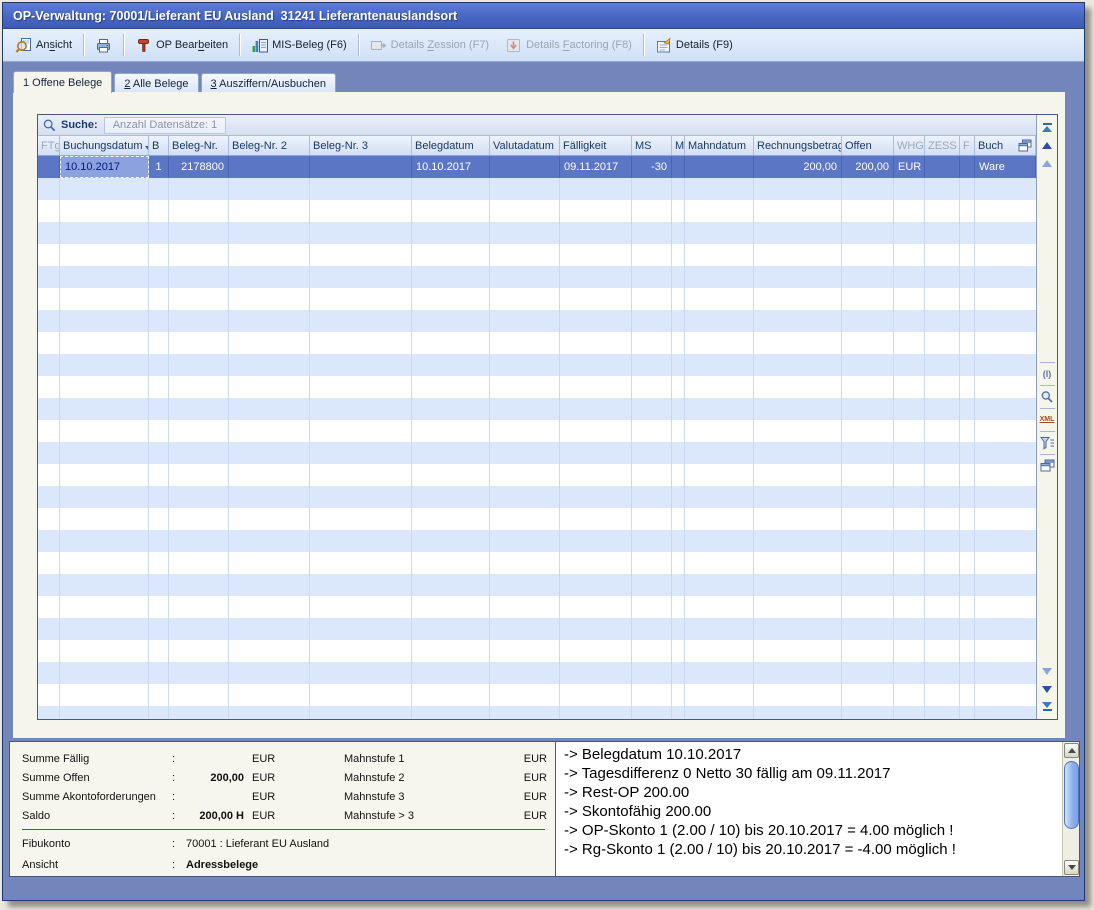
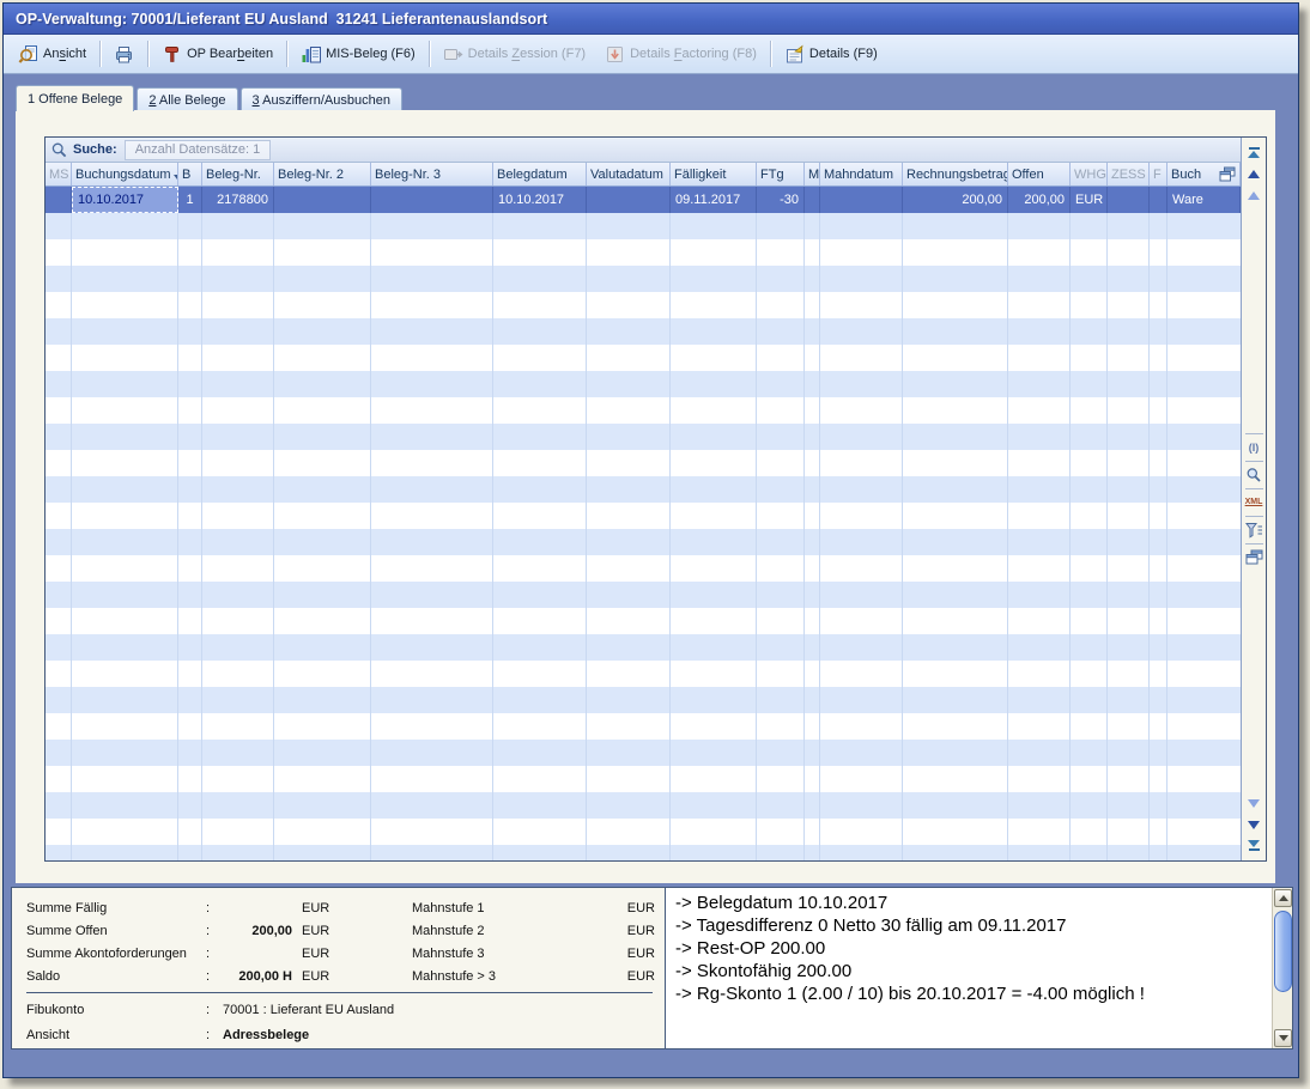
  OP-Verwaltung: 70001/Lieferant EU Ausland 31241 Lieferantenauslandsort
  Ansicht
  OP Bearbeiten
  MIS-Beleg (F6)
  Details Zession (F7)
  Details Factoring (F8)
  Details (F9)
  1 Offene Belege
  2 Alle Belege
  3 Ausziffern/Ausbuchen
  Suche:
  Anzahl Datensätze: 1
- FTg
+ MS
  Buchungsdatum
  B
  Beleg-Nr.
  Beleg-Nr. 2
  Beleg-Nr. 3
  Belegdatum
  Valutadatum
  Fälligkeit
- MS
+ FTg
  M
  Mahndatum
  Rechnungsbetrag
  Offen
  WHG
  ZESS
  F
  Buch
  10.10.2017
  1
  2178800
  10.10.2017
  09.11.2017
  -30
  200,00
  200,00
  EUR
  Ware
  (I)
  Summe Fällig
  :
  EUR
  Mahnstufe 1
  EUR
  Summe Offen
  :
  200,00
  EUR
  Mahnstufe 2
  EUR
  Summe Akontoforderungen
  :
  EUR
  Mahnstufe 3
  EUR
  Saldo
  :
  200,00 H
  EUR
  Mahnstufe > 3
  EUR
  Fibukonto
  :
  70001 : Lieferant EU Ausland
  Ansicht
  :
  Adressbelege
  -> Belegdatum 10.10.2017
  -> Tagesdifferenz 0 Netto 30 fällig am 09.11.2017
  -> Rest-OP 200.00
  -> Skontofähig 200.00
- -> OP-Skonto 1 (2.00 / 10) bis 20.10.2017 = 4.00 möglich !
  -> Rg-Skonto 1 (2.00 / 10) bis 20.10.2017 = -4.00 möglich !
